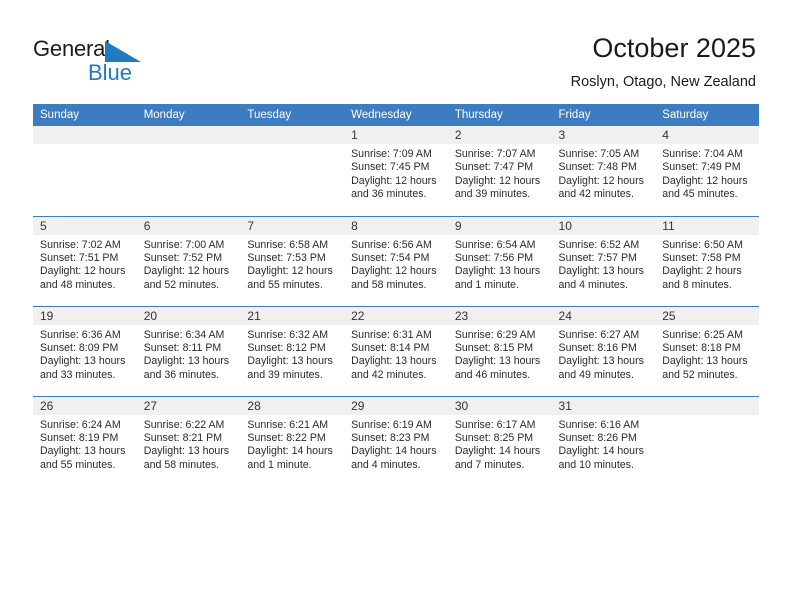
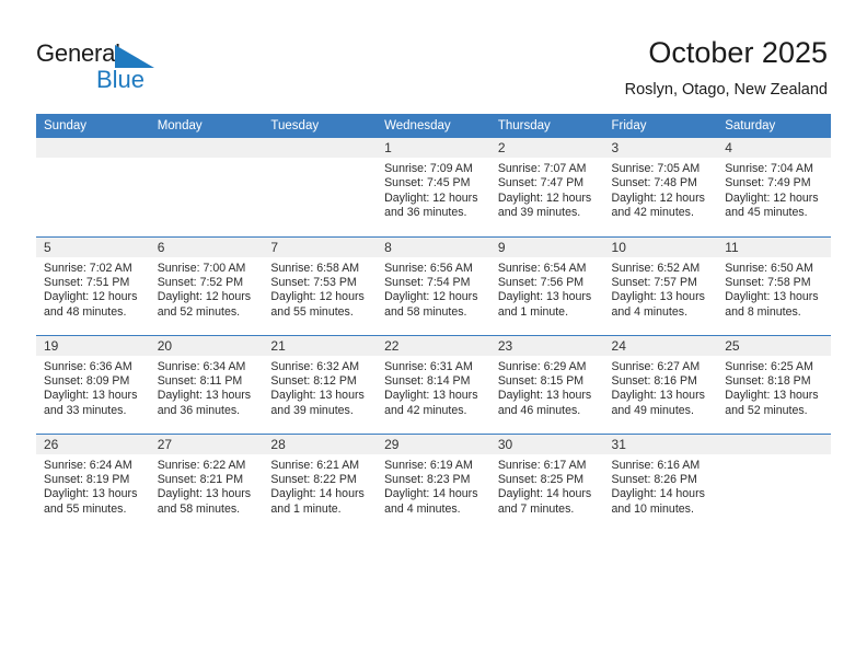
  General
  Blue
  October 2025
  Roslyn, Otago, New Zealand
  Sunday	Monday	Tuesday	Wednesday	Thursday	Friday	Saturday
  			1Sunrise: 7:09 AMSunset: 7:45 PMDaylight: 12 hours and 36 minutes.	2Sunrise: 7:07 AMSunset: 7:47 PMDaylight: 12 hours and 39 minutes.	3Sunrise: 7:05 AMSunset: 7:48 PMDaylight: 12 hours and 42 minutes.	4Sunrise: 7:04 AMSunset: 7:49 PMDaylight: 12 hours and 45 minutes.
- 5Sunrise: 7:02 AMSunset: 7:51 PMDaylight: 12 hours and 48 minutes.	6Sunrise: 7:00 AMSunset: 7:52 PMDaylight: 12 hours and 52 minutes.	7Sunrise: 6:58 AMSunset: 7:53 PMDaylight: 12 hours and 55 minutes.	8Sunrise: 6:56 AMSunset: 7:54 PMDaylight: 12 hours and 58 minutes.	9Sunrise: 6:54 AMSunset: 7:56 PMDaylight: 13 hours and 1 minute.	10Sunrise: 6:52 AMSunset: 7:57 PMDaylight: 13 hours and 4 minutes.	11Sunrise: 6:50 AMSunset: 7:58 PMDaylight: 2 hours and 8 minutes.
+ 5Sunrise: 7:02 AMSunset: 7:51 PMDaylight: 12 hours and 48 minutes.	6Sunrise: 7:00 AMSunset: 7:52 PMDaylight: 12 hours and 52 minutes.	7Sunrise: 6:58 AMSunset: 7:53 PMDaylight: 12 hours and 55 minutes.	8Sunrise: 6:56 AMSunset: 7:54 PMDaylight: 12 hours and 58 minutes.	9Sunrise: 6:54 AMSunset: 7:56 PMDaylight: 13 hours and 1 minute.	10Sunrise: 6:52 AMSunset: 7:57 PMDaylight: 13 hours and 4 minutes.	11Sunrise: 6:50 AMSunset: 7:58 PMDaylight: 13 hours and 8 minutes.
  19Sunrise: 6:36 AMSunset: 8:09 PMDaylight: 13 hours and 33 minutes.	20Sunrise: 6:34 AMSunset: 8:11 PMDaylight: 13 hours and 36 minutes.	21Sunrise: 6:32 AMSunset: 8:12 PMDaylight: 13 hours and 39 minutes.	22Sunrise: 6:31 AMSunset: 8:14 PMDaylight: 13 hours and 42 minutes.	23Sunrise: 6:29 AMSunset: 8:15 PMDaylight: 13 hours and 46 minutes.	24Sunrise: 6:27 AMSunset: 8:16 PMDaylight: 13 hours and 49 minutes.	25Sunrise: 6:25 AMSunset: 8:18 PMDaylight: 13 hours and 52 minutes.
  26Sunrise: 6:24 AMSunset: 8:19 PMDaylight: 13 hours and 55 minutes.	27Sunrise: 6:22 AMSunset: 8:21 PMDaylight: 13 hours and 58 minutes.	28Sunrise: 6:21 AMSunset: 8:22 PMDaylight: 14 hours and 1 minute.	29Sunrise: 6:19 AMSunset: 8:23 PMDaylight: 14 hours and 4 minutes.	30Sunrise: 6:17 AMSunset: 8:25 PMDaylight: 14 hours and 7 minutes.	31Sunrise: 6:16 AMSunset: 8:26 PMDaylight: 14 hours and 10 minutes.
